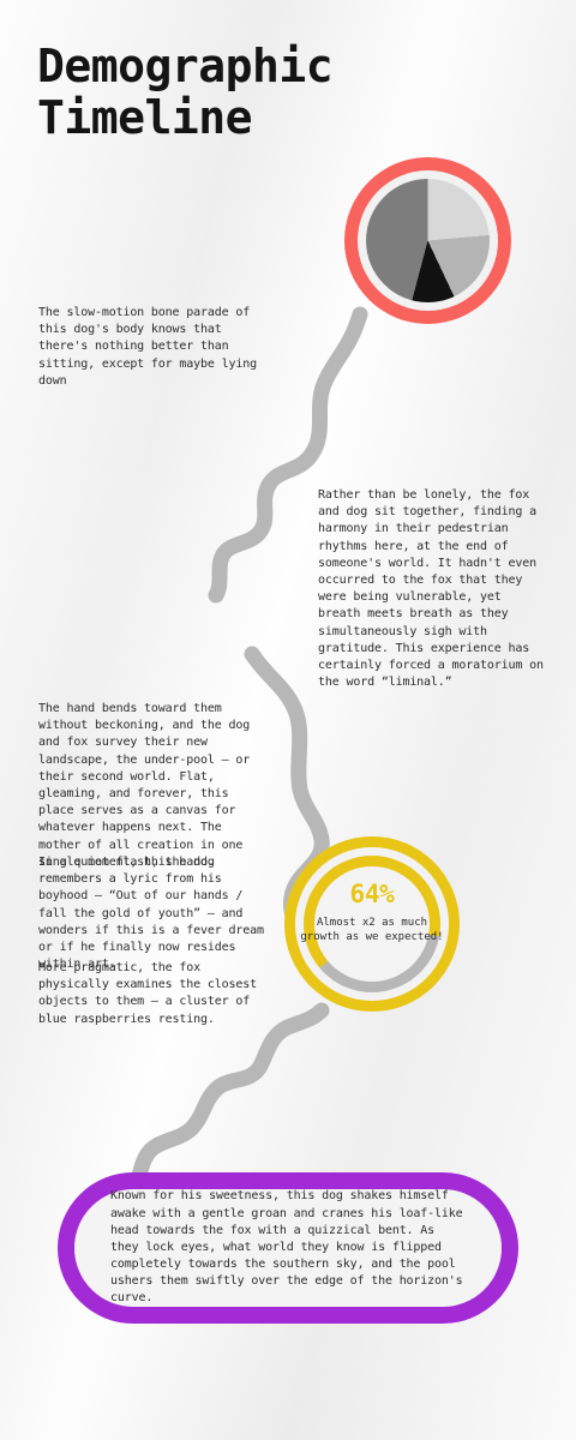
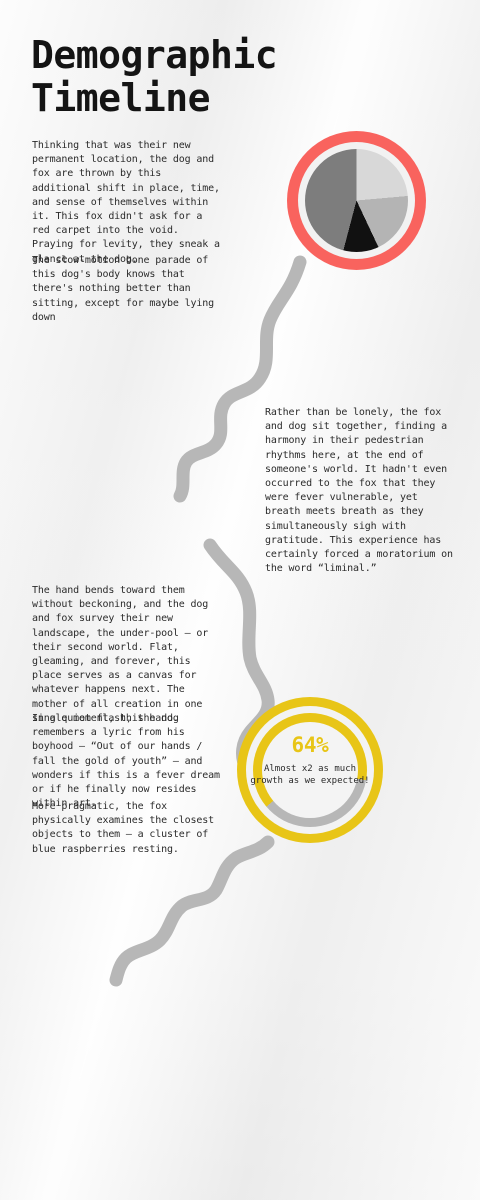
  Demographic
  Timeline
+ Thinking that was their new permanent location, the dog and fox are thrown by this additional shift in place, time, and sense of themselves within it. This fox didn't ask for a red carpet into the void. Praying for levity, they sneak a glance at the dog.
  The slow-motion bone parade of this dog's body knows that there's nothing better than sitting, except for maybe lying down
- Rather than be lonely, the fox and dog sit together, finding a harmony in their pedestrian rhythms here, at the end of someone's world. It hadn't even occurred to the fox that they were being vulnerable, yet breath meets breath as they simultaneously sigh with gratitude. This experience has certainly forced a moratorium on the word “liminal.”
+ Rather than be lonely, the fox and dog sit together, finding a harmony in their pedestrian rhythms here, at the end of someone's world. It hadn't even occurred to the fox that they were fever vulnerable, yet breath meets breath as they simultaneously sigh with gratitude. This experience has certainly forced a moratorium on the word “liminal.”
  The hand bends toward them without beckoning, and the dog and fox survey their new landscape, the under-pool — or their second world. Flat, gleaming, and forever, this place serves as a canvas for whatever happens next. The mother of all creation in one single moment, this hand.
  In a quiet flash, the dog remembers a lyric from his boyhood — “Out of our hands / fall the gold of youth” — and wonders if this is a fever dream or if he finally now resides within art.
  More pragmatic, the fox physically examines the closest objects to them — a cluster of blue raspberries resting.
  64%
  Almost x2 as much growth as we expected!
- Known for his sweetness, this dog shakes himself awake with a gentle groan and cranes his loaf-like head towards the fox with a quizzical bent. As they lock eyes, what world they know is flipped completely towards the southern sky, and the pool ushers them swiftly over the edge of the horizon's curve.
